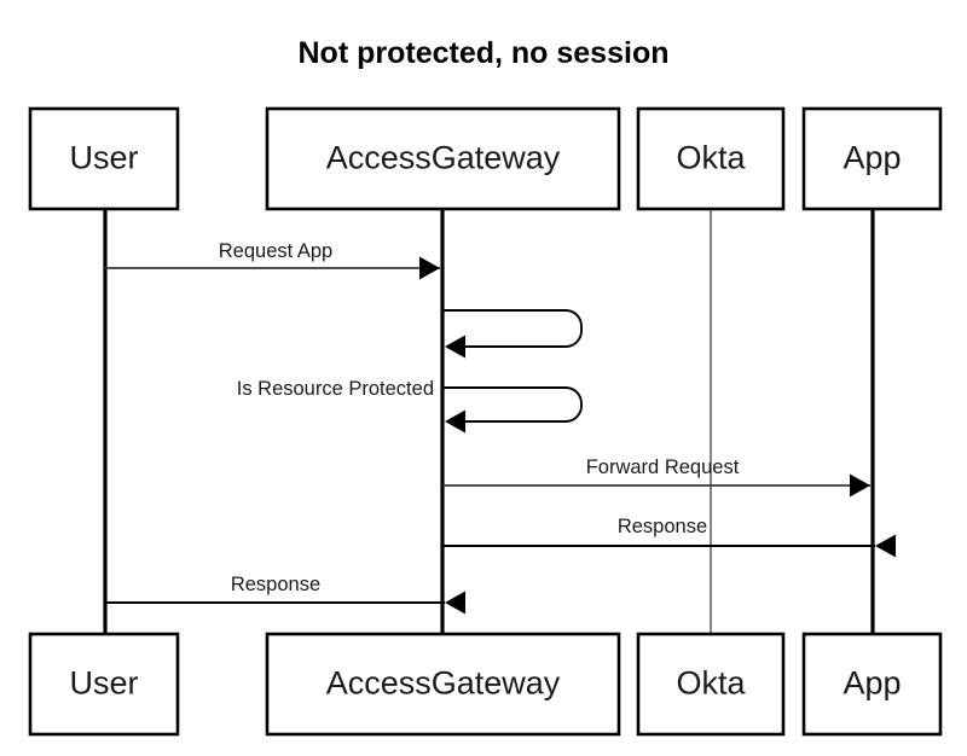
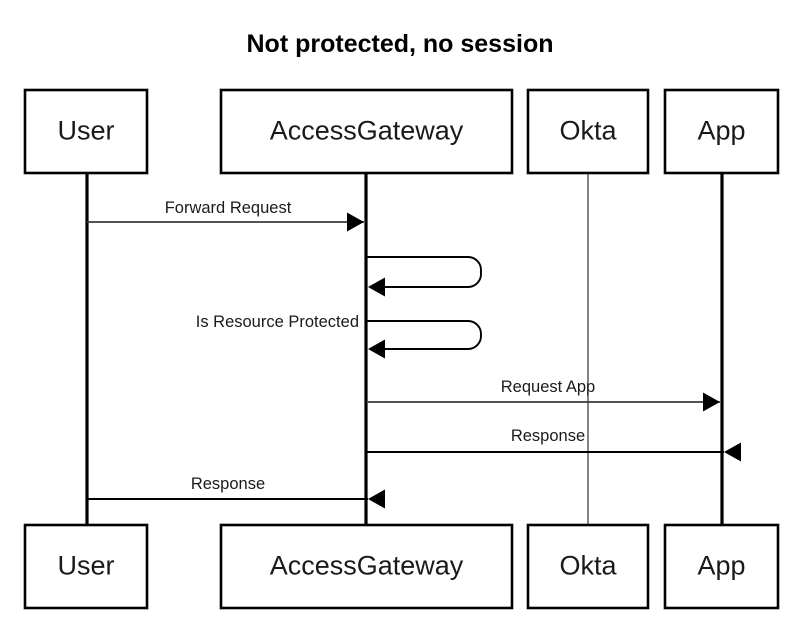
  Not protected, no session
- Request App
+ Forward Request
  Is Resource Protected
- Forward Request
+ Request App
  Response
  Response
  User
  AccessGateway
  Okta
  App
  User
  AccessGateway
  Okta
  App
